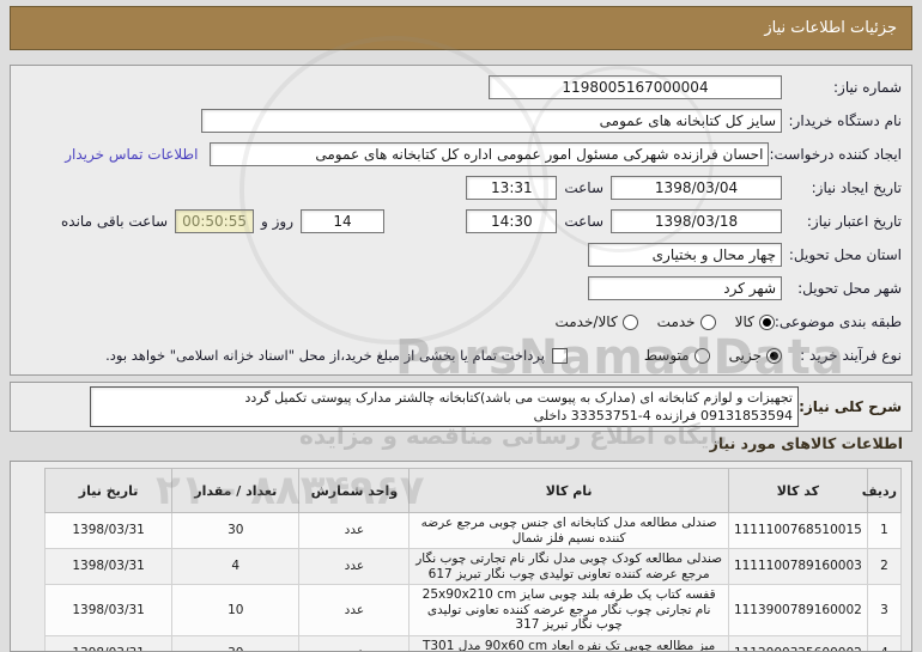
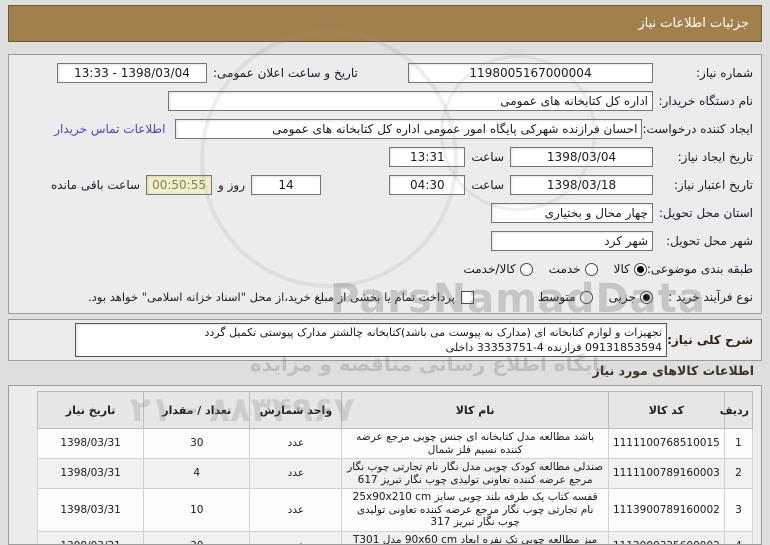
  جزئیات اطلاعات نیاز
  شماره نیاز:
  1198005167000004
+ تاریخ و ساعت اعلان عمومی:
+ 1398/03/04 - 13:33
  نام دستگاه خریدار:
- سایز کل کتابخانه های عمومی
+ اداره کل کتابخانه های عمومی
  ایجاد کننده درخواست:
- احسان فرازنده شهرکی مسئول امور عمومی اداره کل کتابخانه های عمومی
+ احسان فرازنده شهرکی پایگاه امور عمومی اداره کل کتابخانه های عمومی
  اطلاعات تماس خریدار
  تاریخ ایجاد نیاز:
  1398/03/04
  ساعت
  13:31
  تاریخ اعتبار نیاز:
  1398/03/18
  ساعت
- 14:30
+ 04:30
  14
  روز و
  00:50:55
  ساعت باقی مانده
  استان محل تحویل:
  چهار محال و بختیاری
  شهر محل تحویل:
  شهر کرد
  طبقه بندی موضوعی:
  کالا
  خدمت
  کالا/خدمت
  نوع فرآیند خرید :
  جزیی
  متوسط
  پرداخت تمام یا بخشی از مبلغ خرید،از محل "اسناد خزانه اسلامی" خواهد بود.
  شرح کلی نیاز:
  تجهیزات و لوازم کتابخانه ای (مدارک به پیوست می باشد)کتابخانه چالشتر مدارک پیوستی تکمیل گردد
  09131853594 فرازنده 4-33353751 داخلی
  اطلاعات کالاهای مورد نیاز
  ردیف	کد کالا	نام کالا	واحد شمارش	تعداد / مقدار	تاریخ نیاز
- 1	1111100768510015	صندلی مطالعه مدل کتابخانه ای جنس چوبی مرجع عرضه کننده نسیم فلز شمال	عدد	30	1398/03/31
+ 1	1111100768510015	باشد مطالعه مدل کتابخانه ای جنس چوبی مرجع عرضه کننده نسیم فلز شمال	عدد	30	1398/03/31
  2	1111100789160003	صندلی مطالعه کودک چوبی مدل نگار نام تجارتی چوب نگار مرجع عرضه کننده تعاونی تولیدی چوب نگار تبریز 617	عدد	4	1398/03/31
  3	1113900789160002	قفسه کتاب یک طرفه بلند چوبی سایز 25x90x210 cm نام تجارتی چوب نگار مرجع عرضه کننده تعاونی تولیدی چوب نگار تبریز 317	عدد	10	1398/03/31
  ParsNamadData
  پایگاه اطلاع رسانی مناقصه و مزایده
  ۲۱ - ۸۸۳۴۹۶۷
